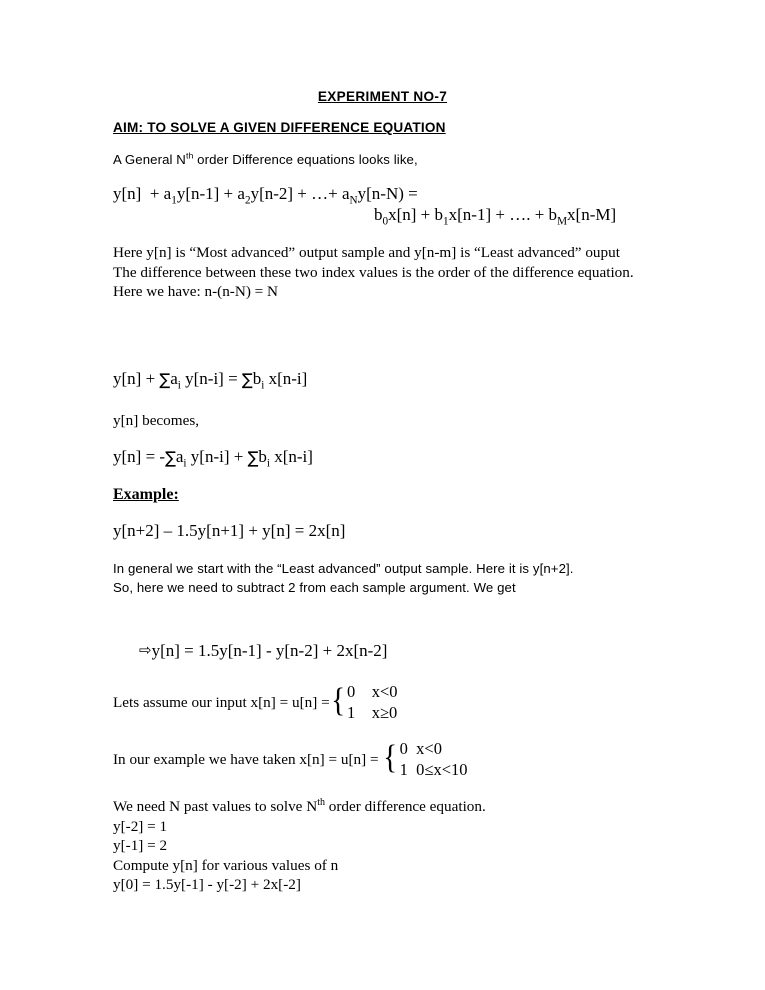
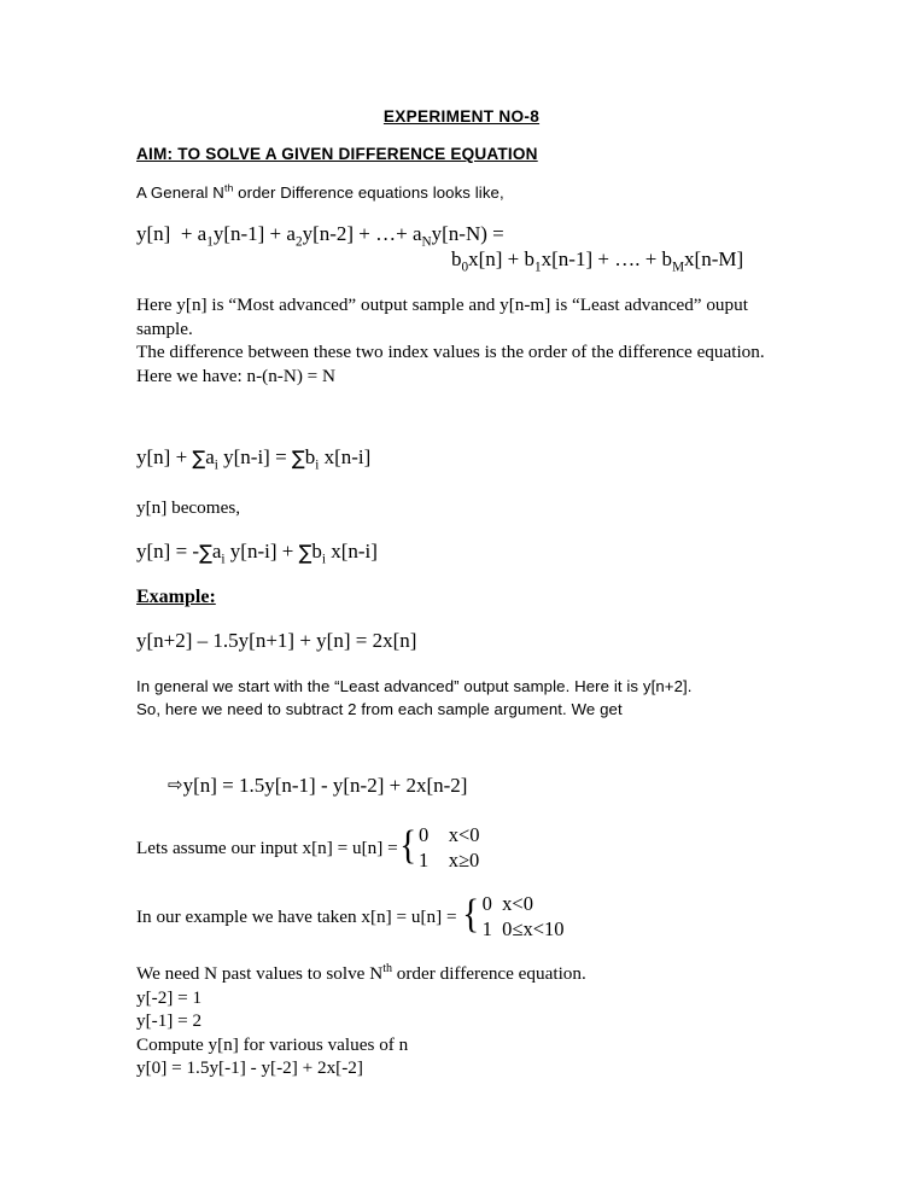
- EXPERIMENT NO-7
+ EXPERIMENT NO-8
  AIM: TO SOLVE A GIVEN DIFFERENCE EQUATION
  A General Nth order Difference equations looks like,
  y[n] + a1y[n-1] + a2y[n-2] + …+ aNy[n-N) =
  b0x[n] + b1x[n-1] + …. + bMx[n-M]
  Here y[n] is “Most advanced” output sample and y[n-m] is “Least advanced” ouput
+ sample.
  The difference between these two index values is the order of the difference equation.
  Here we have: n-(n-N) = N
  y[n] + ∑ai y[n-i] = ∑bi x[n-i]
  y[n] becomes,
  y[n] = -∑ai y[n-i] + ∑bi x[n-i]
  Example:
  y[n+2] – 1.5y[n+1] + y[n] = 2x[n]
  In general we start with the “Least advanced” output sample. Here it is y[n+2].
  So, here we need to subtract 2 from each sample argument. We get
  ⇨y[n] = 1.5y[n-1] - y[n-2] + 2x[n-2]
  Lets assume our input x[n] = u[n] =
  {
  0 x<0
  1 x≥0
  In our example we have taken x[n] = u[n] =
  {
  0 x<0
  1 0≤x<10
  We need N past values to solve Nth order difference equation.
  y[-2] = 1
  y[-1] = 2
  Compute y[n] for various values of n
  y[0] = 1.5y[-1] - y[-2] + 2x[-2]
